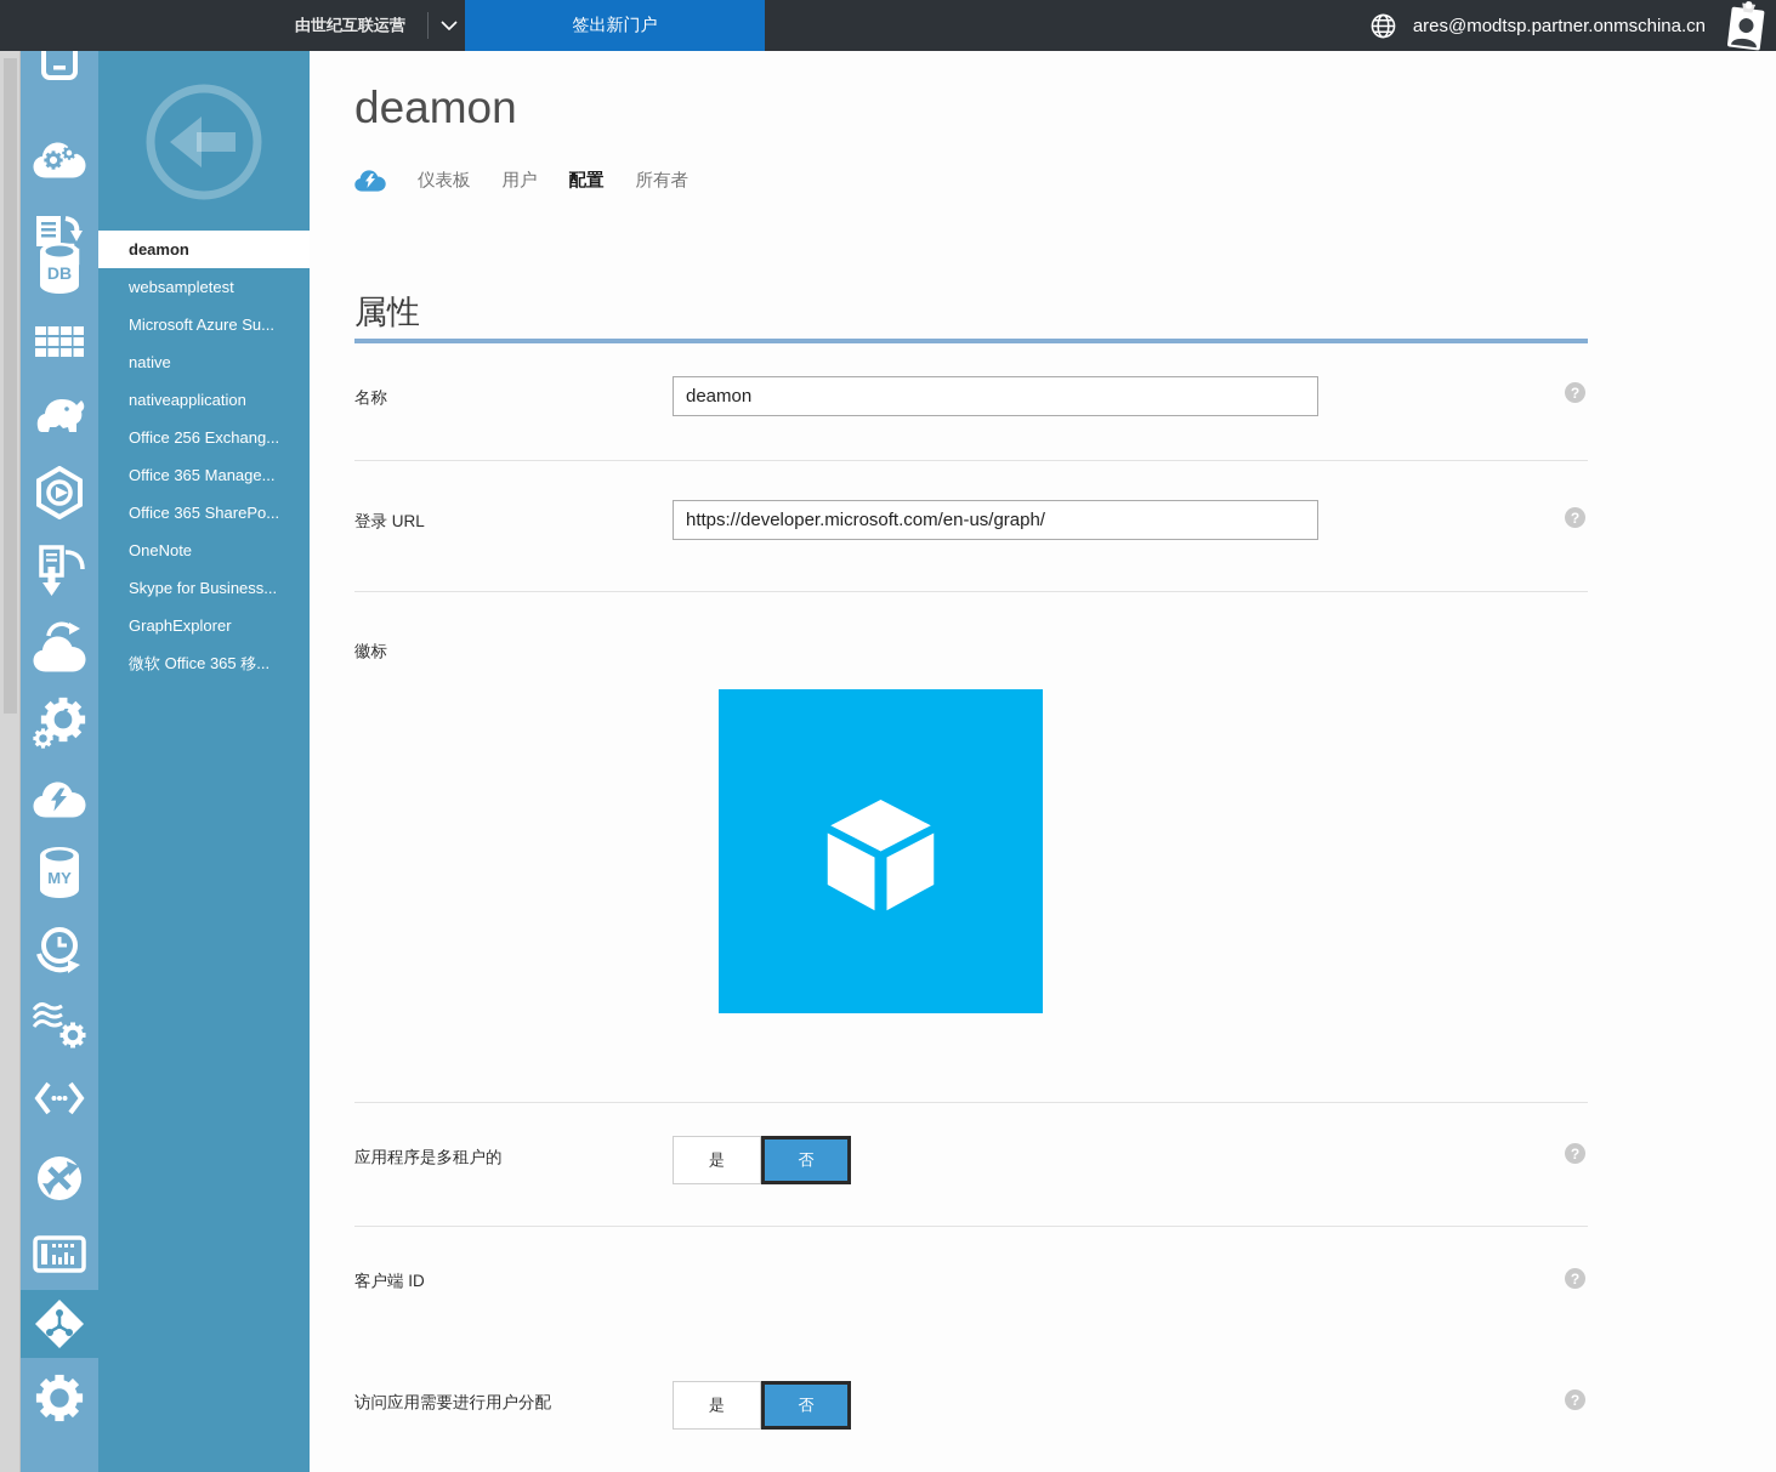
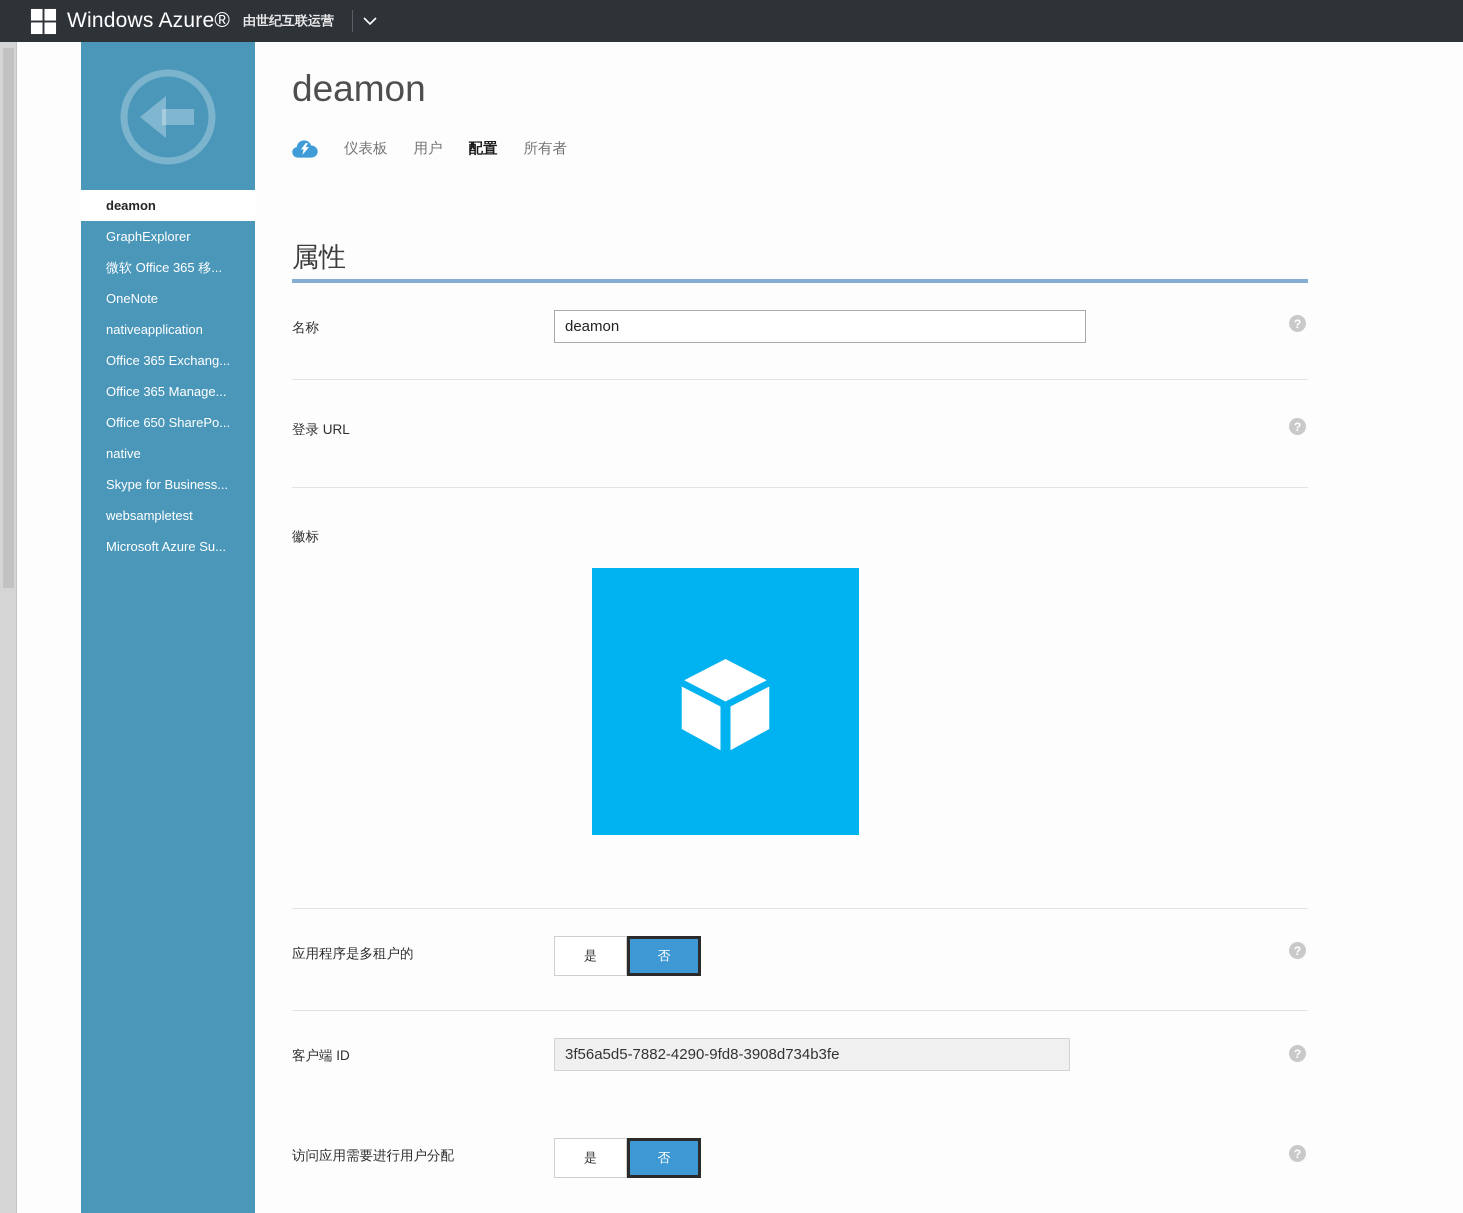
+ Windows Azure®
  由世纪互联运营
- 签出新门户
- ares@modtsp.partner.onmschina.cn
- DB
- MY
  deamon
- websampletest
+ GraphExplorer
- Microsoft Azure Su...
+ 微软 Office 365 移...
- native
+ OneNote
  nativeapplication
- Office 256 Exchang...
+ Office 365 Exchang...
  Office 365 Manage...
- Office 365 SharePo...
+ Office 650 SharePo...
- OneNote
+ native
  Skype for Business...
- GraphExplorer
+ websampletest
- 微软 Office 365 移...
+ Microsoft Azure Su...
  deamon
  仪表板
  用户
  配置
  所有者
  属性
  名称
  deamon
  ?
  登录 URL
- https://developer.microsoft.com/en-us/graph/
  ?
  徽标
  应用程序是多租户的
  是
  否
  ?
  客户端 ID
+ 3f56a5d5-7882-4290-9fd8-3908d734b3fe
  ?
  访问应用需要进行用户分配
  是
  否
  ?
